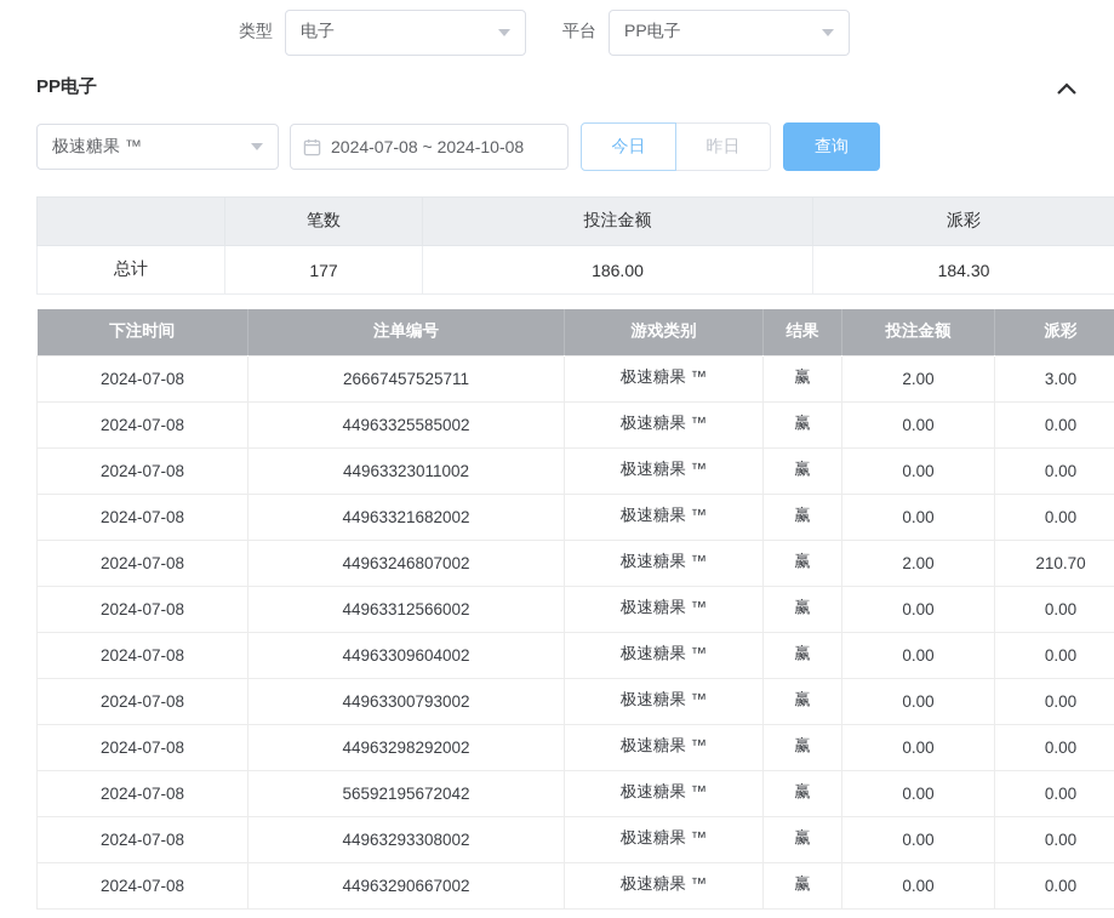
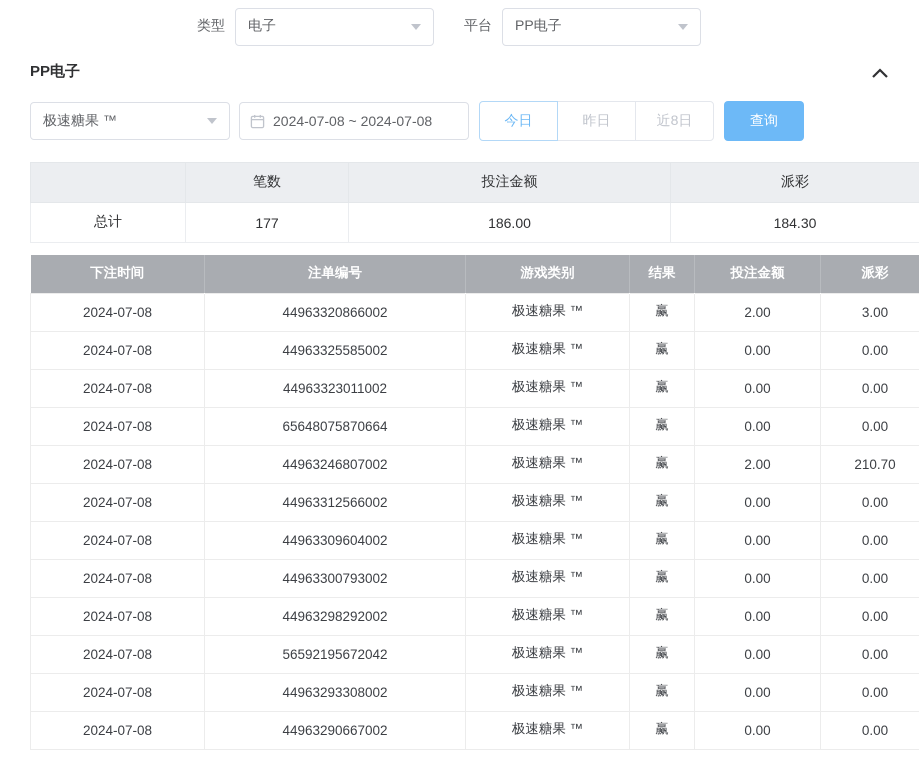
  类型
  电子
  平台
  PP电子
  PP电子
  极速糖果 ™
- 2024-07-08 ~ 2024-10-08
+ 2024-07-08 ~ 2024-07-08
  今日
  昨日
+ 近8日
  查询
  	笔数	投注金额	派彩
  总计	177	186.00	184.30
  下注时间	注单编号	游戏类别	结果	投注金额	派彩
- 2024-07-08	26667457525711	极速糖果 ™	赢	2.00	3.00
+ 2024-07-08	44963320866002	极速糖果 ™	赢	2.00	3.00
  2024-07-08	44963325585002	极速糖果 ™	赢	0.00	0.00
  2024-07-08	44963323011002	极速糖果 ™	赢	0.00	0.00
- 2024-07-08	44963321682002	极速糖果 ™	赢	0.00	0.00
+ 2024-07-08	65648075870664	极速糖果 ™	赢	0.00	0.00
  2024-07-08	44963246807002	极速糖果 ™	赢	2.00	210.70
  2024-07-08	44963312566002	极速糖果 ™	赢	0.00	0.00
  2024-07-08	44963309604002	极速糖果 ™	赢	0.00	0.00
  2024-07-08	44963300793002	极速糖果 ™	赢	0.00	0.00
  2024-07-08	44963298292002	极速糖果 ™	赢	0.00	0.00
  2024-07-08	56592195672042	极速糖果 ™	赢	0.00	0.00
  2024-07-08	44963293308002	极速糖果 ™	赢	0.00	0.00
  2024-07-08	44963290667002	极速糖果 ™	赢	0.00	0.00
